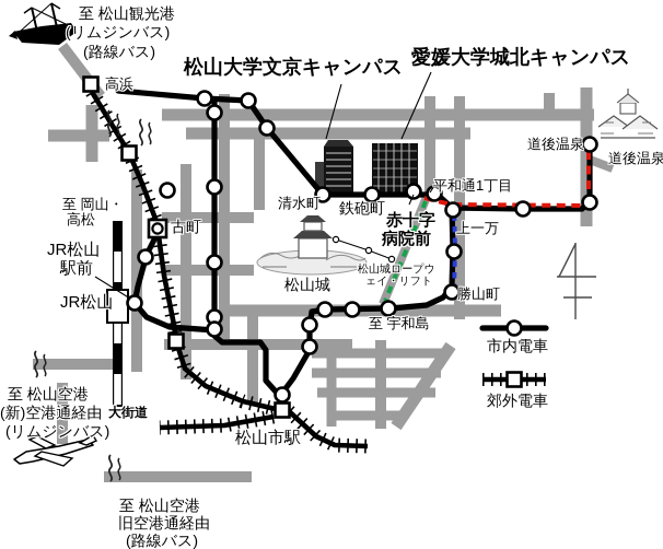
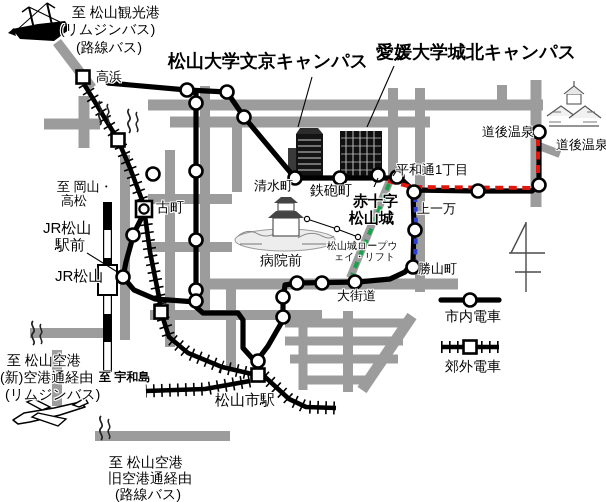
  至 松山観光港
  (リムジンバス)
  (路線バス)
  高浜
  松山大学文京キャンパス
  愛媛大学城北キャンパス
  道後温泉
  道後温泉
  清水町
  鉄砲町
  平和通1丁目
  赤十字
- 病院前
+ 松山城
  上一万
  勝山町
- 至 宇和島
+ 大街道
- 松山城
+ 病院前
  松山城ロープウ
  ェイ・リフト
  至 岡山・
  高松
  JR松山
  駅前
  JR松山
- 大街道
+ 至 宇和島
  古町
  松山市駅
  至 松山空港
  (新)空港通経由
  (リムジンバス)
  至 松山空港
  旧空港通経由
  (路線バス)
  市内電車
  郊外電車
